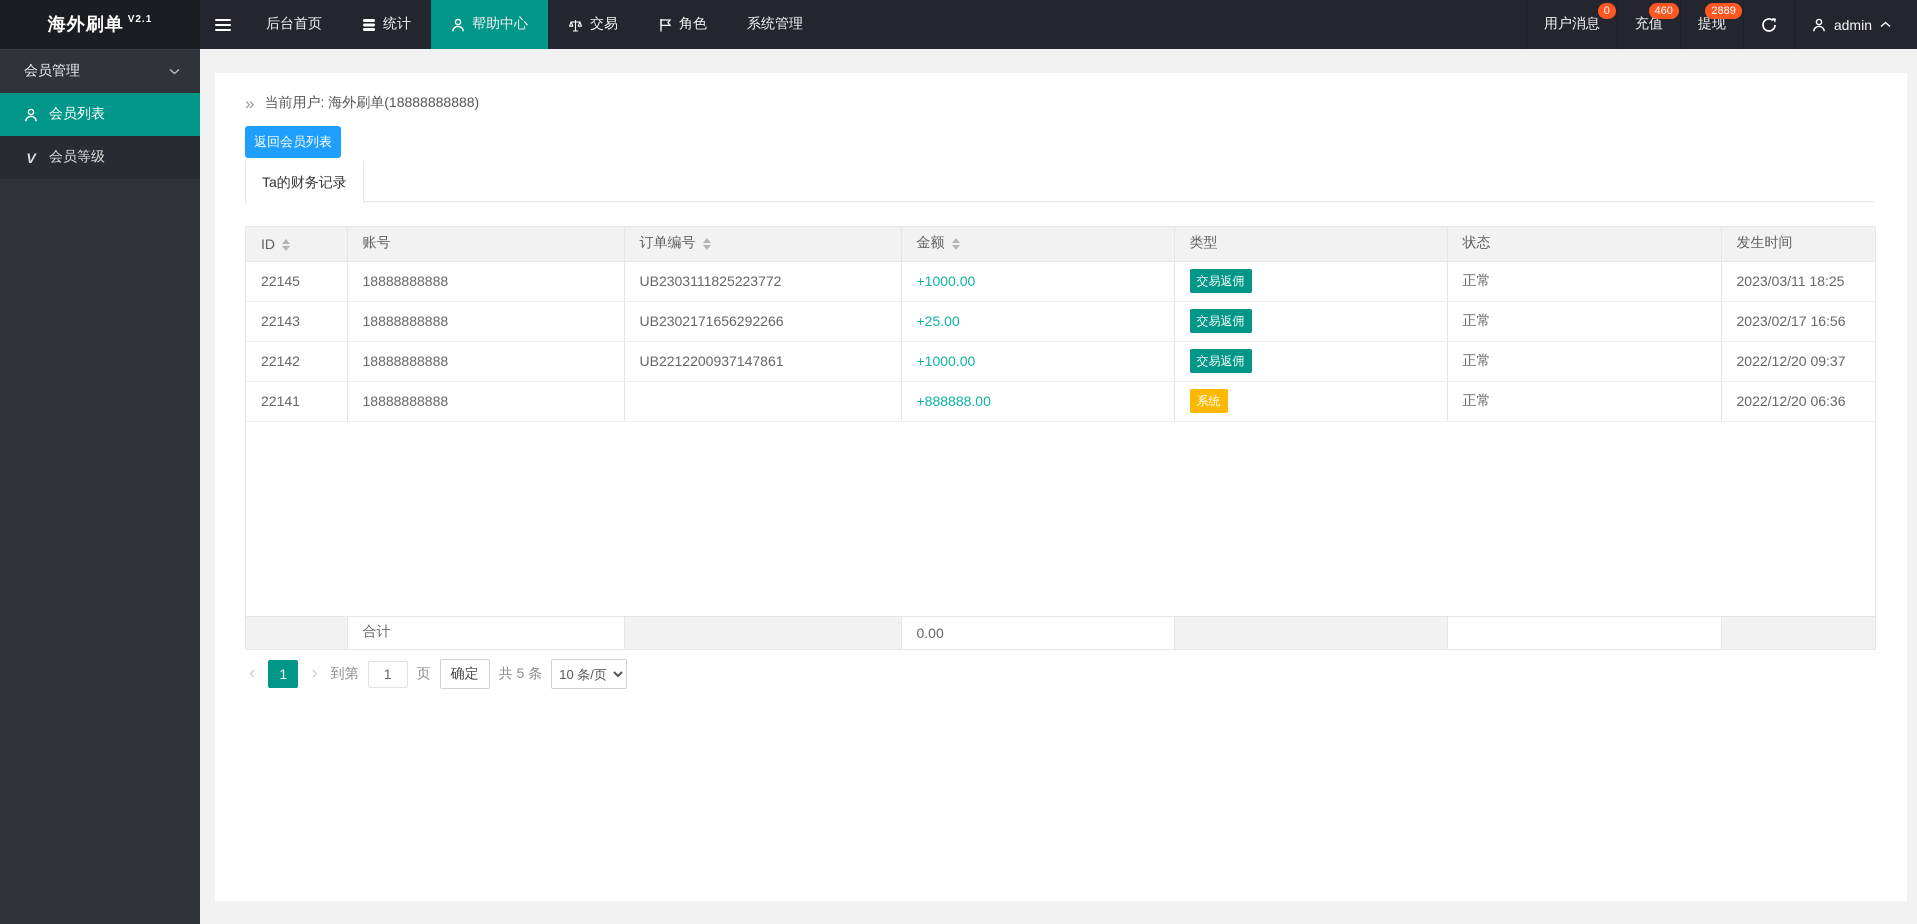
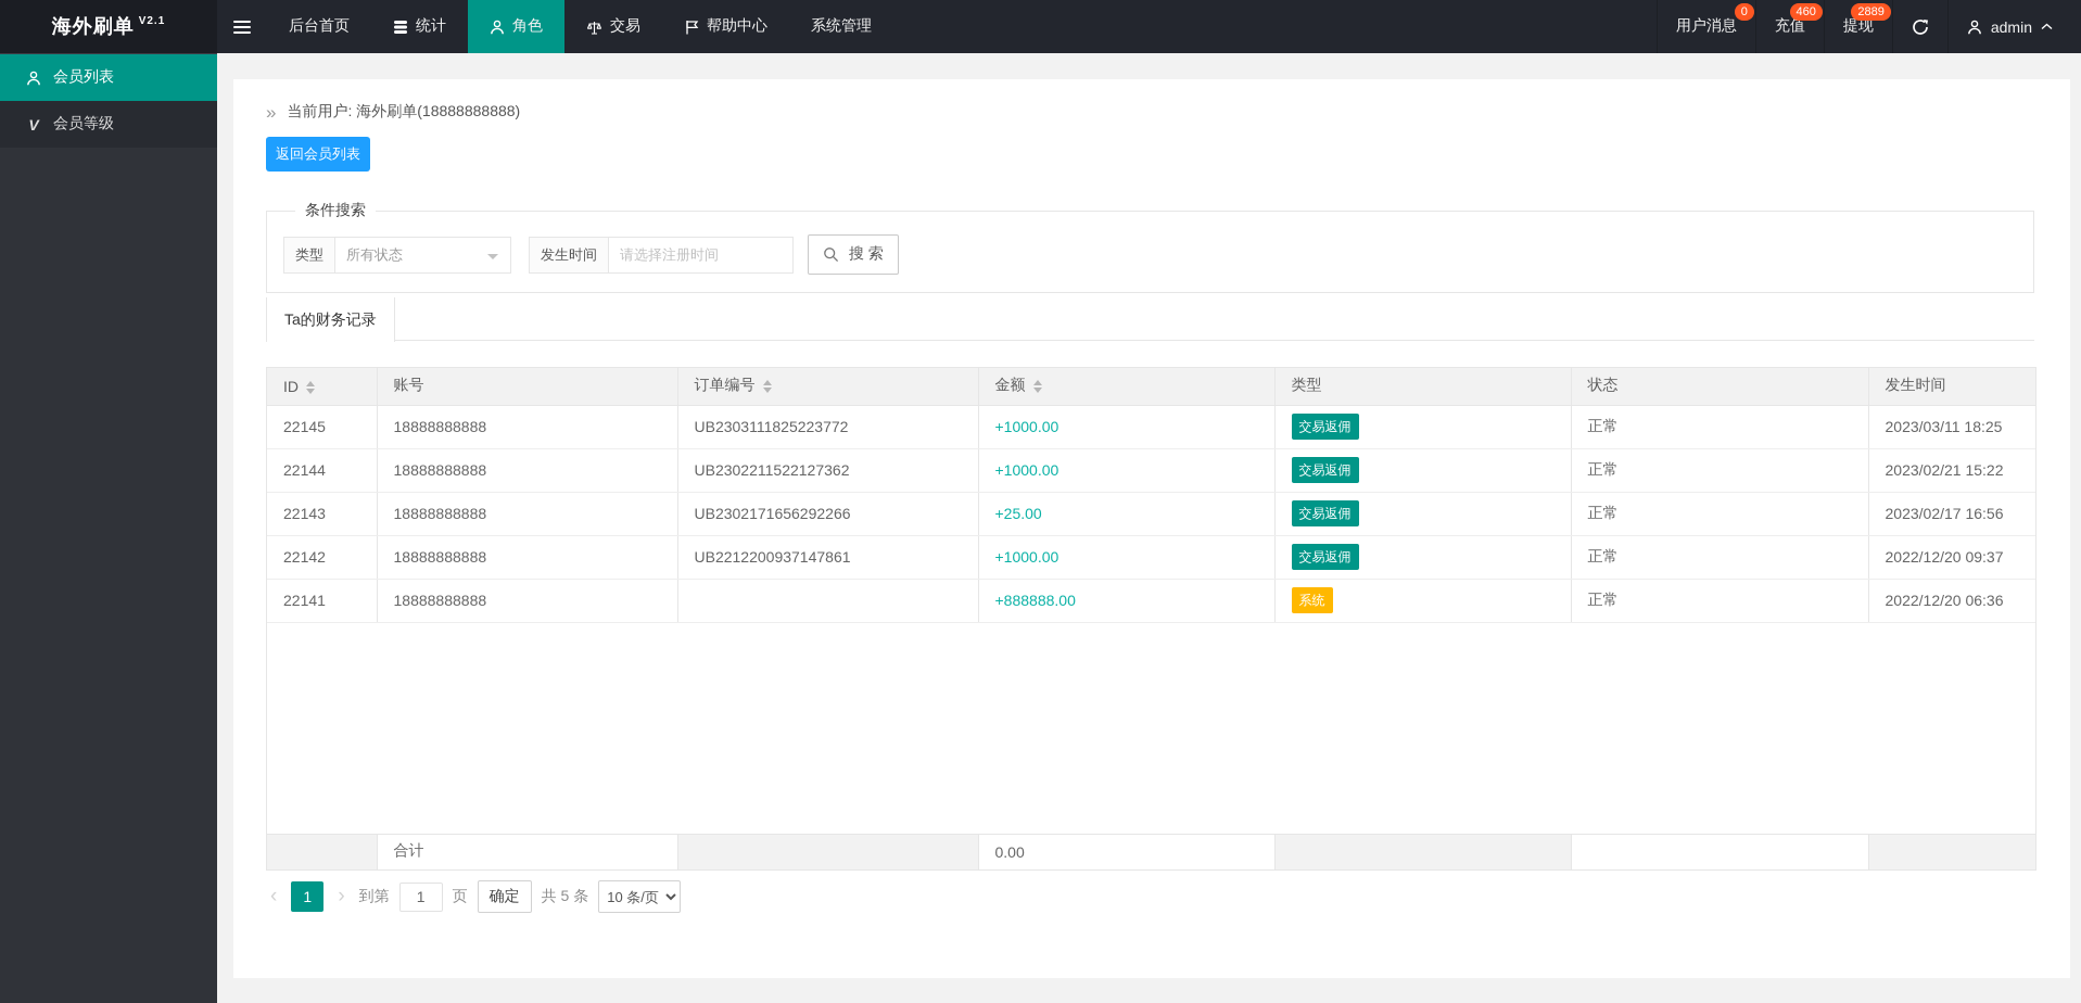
  海外刷单
  V2.1
  后台首页
  统计
- 帮助中心
+ 角色
  交易
- 角色
+ 帮助中心
  系统管理
  用户消息
  0
  充值
  460
  提现
  2889
  admin
- 会员管理
  会员列表
  V
  会员等级
  »
  当前用户: 海外刷单(18888888888)
  返回会员列表
+ 条件搜索
+ 类型
+ 所有状态
+ 发生时间
+ 请选择注册时间
+ 搜 索
  Ta的财务记录
  ID	账号	订单编号	金额	类型	状态	发生时间
  22145	18888888888	UB2303111825223772	+1000.00	交易返佣	正常	2023/03/11 18:25
+ 22144	18888888888	UB2302211522127362	+1000.00	交易返佣	正常	2023/02/21 15:22
  22143	18888888888	UB2302171656292266	+25.00	交易返佣	正常	2023/02/17 16:56
  22142	18888888888	UB2212200937147861	+1000.00	交易返佣	正常	2022/12/20 09:37
  22141	18888888888		+888888.00	系统	正常	2022/12/20 06:36
  	合计		0.00
  ‹
  1
  ›
  到第
  1
  页
  确定
  共 5 条
  10 条/页
